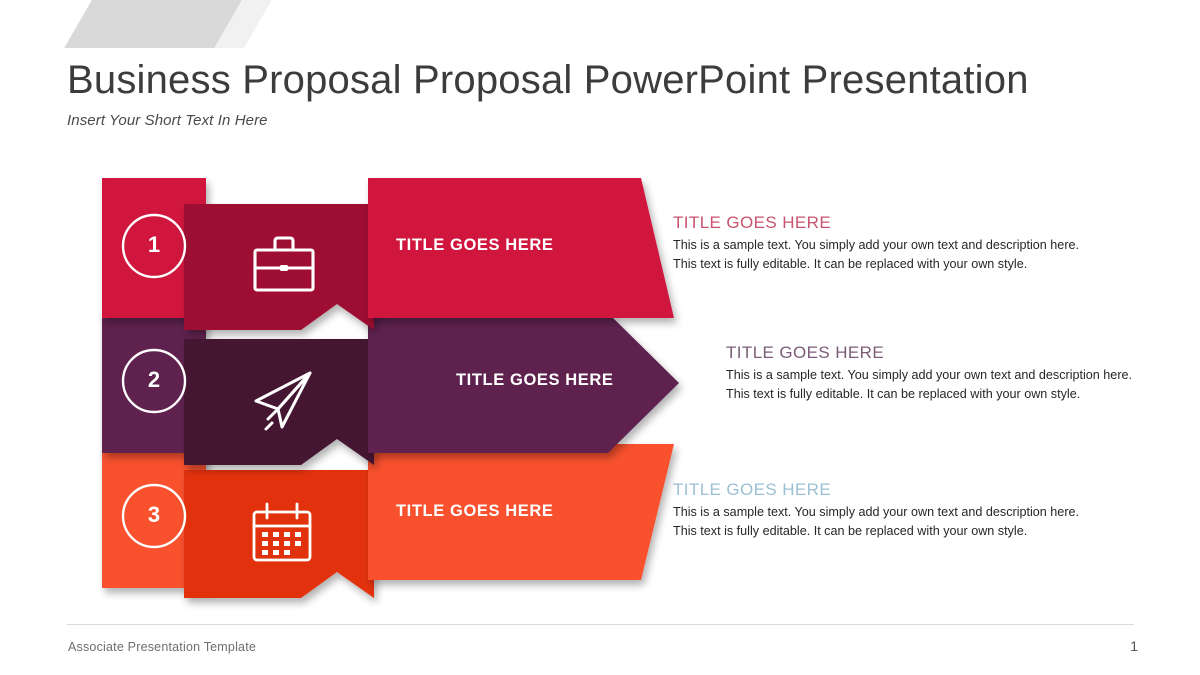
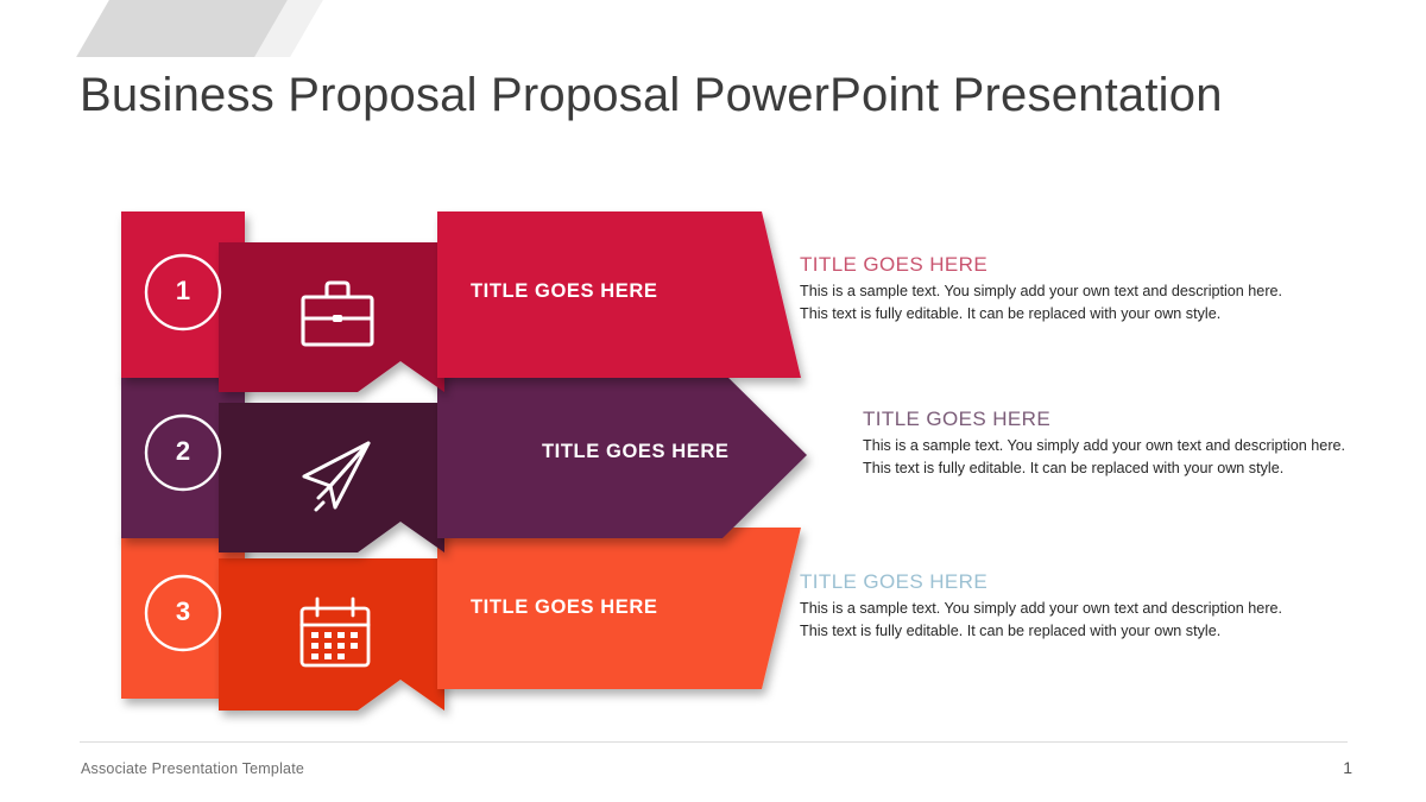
  Business Proposal Proposal PowerPoint Presentation
- Insert Your Short Text In Here
  1
  TITLE GOES HERE
  2
  TITLE GOES HERE
  3
  TITLE GOES HERE
  TITLE GOES HERE
  This is a sample text. You simply add your own text and description here. This text is fully editable. It can be replaced with your own style.
  TITLE GOES HERE
  This is a sample text. You simply add your own text and description here. This text is fully editable. It can be replaced with your own style.
  TITLE GOES HERE
  This is a sample text. You simply add your own text and description here. This text is fully editable. It can be replaced with your own style.
  Associate Presentation Template
  1
